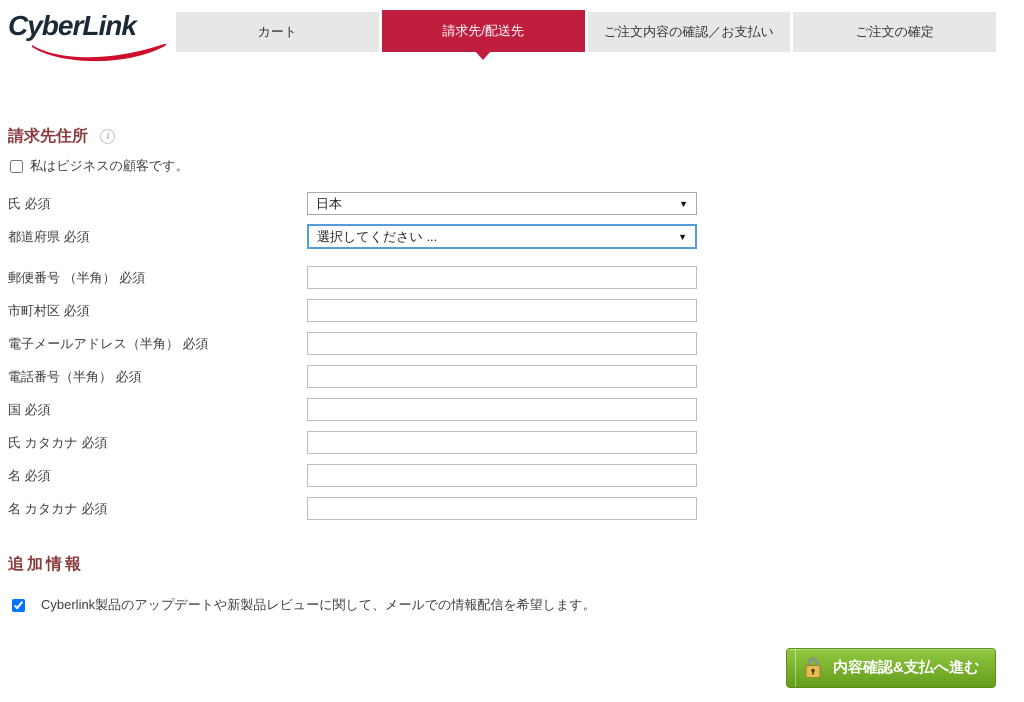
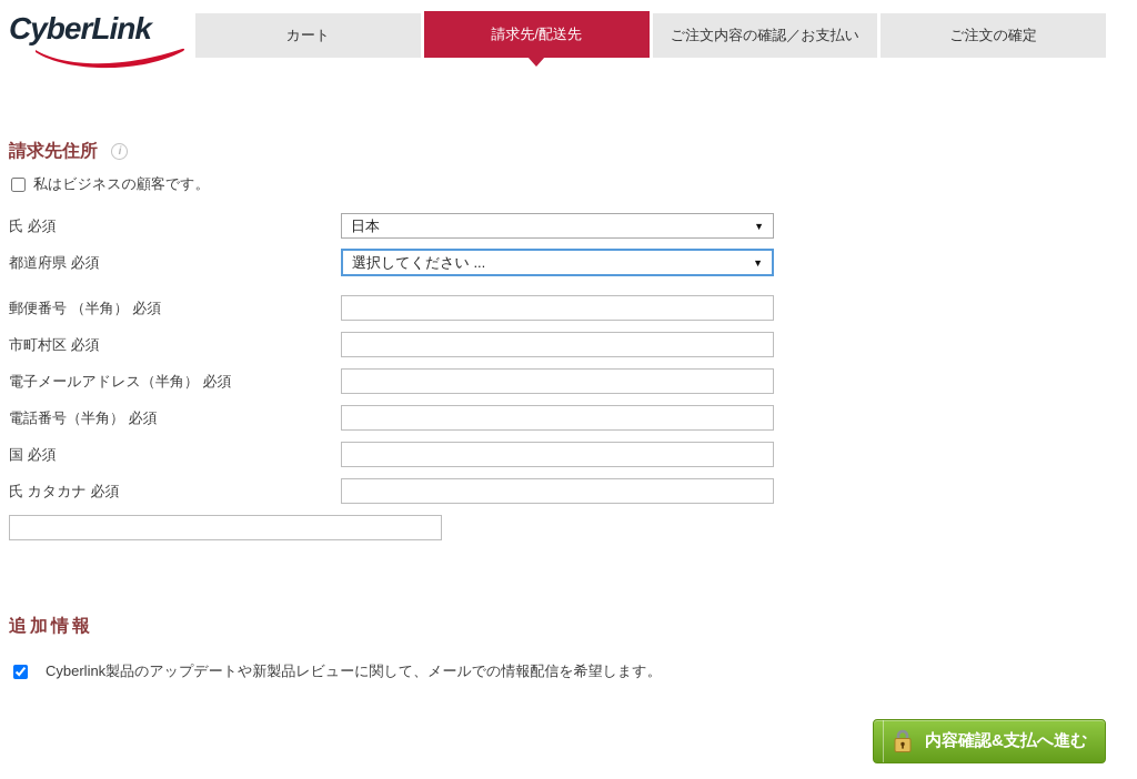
  CyberLink
  カート
  請求先/配送先
  ご注文内容の確認／お支払い
  ご注文の確定
  請求先住所 i
  私はビジネスの顧客です。
  氏 必須
  日本
  ▼
  都道府県 必須
  選択してください ...
  ▼
  郵便番号 （半角） 必須
  市町村区 必須
  電子メールアドレス（半角） 必須
  電話番号（半角） 必須
  国 必須
  氏 カタカナ 必須
- 名 必須
- 名 カタカナ 必須
  追加情報
  Cyberlink製品のアップデートや新製品レビューに関して、メールでの情報配信を希望します。
  内容確認&支払へ進む
